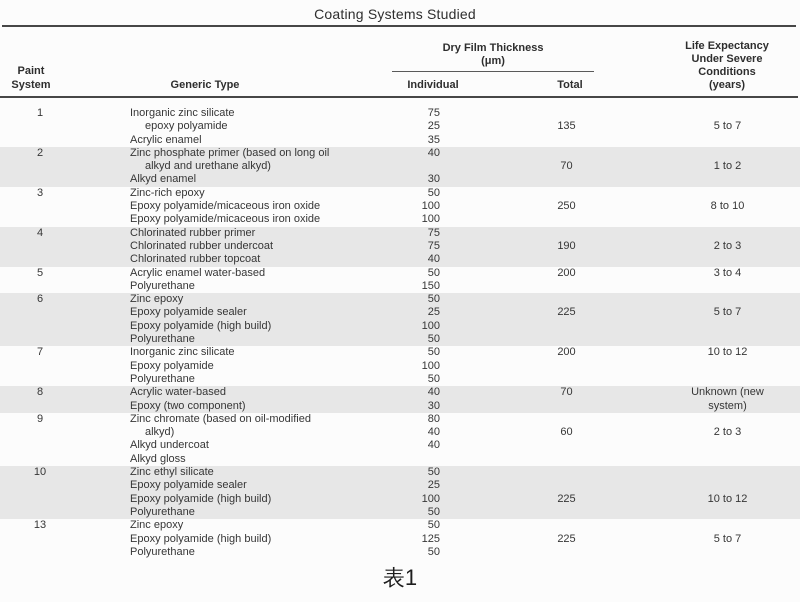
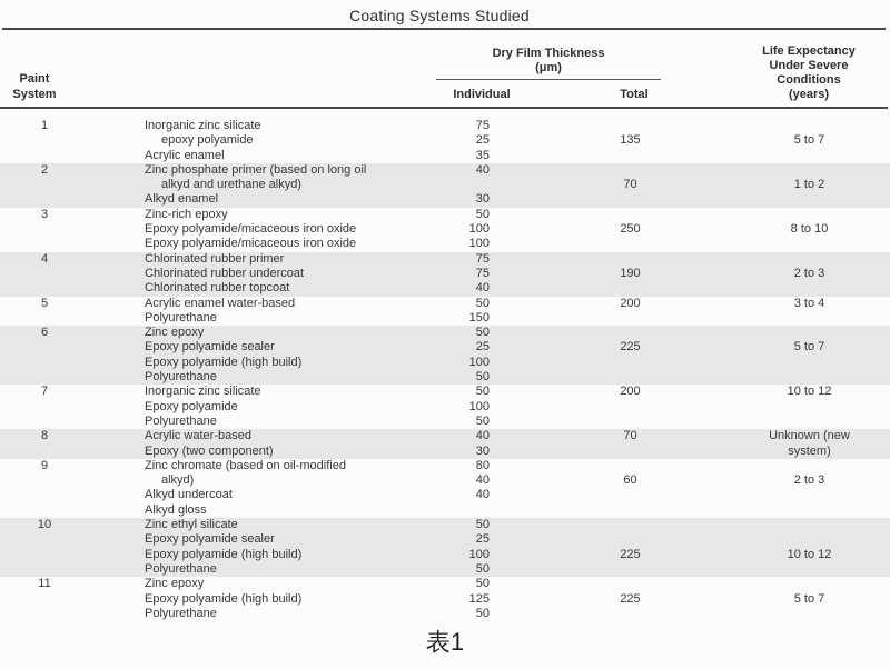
  Coating Systems Studied
  Paint
  System
- Generic Type
  Dry Film Thickness
  (μm)
  Individual
  Total
  Life Expectancy
  Under Severe
  Conditions
  (years)
  1
  Inorganic zinc silicate
  75
  epoxy polyamide
  25
  135
  5 to 7
  Acrylic enamel
  35
  2
  Zinc phosphate primer (based on long oil
  40
  alkyd and urethane alkyd)
  70
  1 to 2
  Alkyd enamel
  30
  3
  Zinc-rich epoxy
  50
  Epoxy polyamide/micaceous iron oxide
  100
  250
  8 to 10
  Epoxy polyamide/micaceous iron oxide
  100
  4
  Chlorinated rubber primer
  75
  Chlorinated rubber undercoat
  75
  190
  2 to 3
  Chlorinated rubber topcoat
  40
  5
  Acrylic enamel water-based
  50
  200
  3 to 4
  Polyurethane
  150
  6
  Zinc epoxy
  50
  Epoxy polyamide sealer
  25
  225
  5 to 7
  Epoxy polyamide (high build)
  100
  Polyurethane
  50
  7
  Inorganic zinc silicate
  50
  200
  10 to 12
  Epoxy polyamide
  100
  Polyurethane
  50
  8
  Acrylic water-based
  40
  70
  Unknown (new
  Epoxy (two component)
  30
  system)
  9
  Zinc chromate (based on oil-modified
  80
  alkyd)
  40
  60
  2 to 3
  Alkyd undercoat
  40
  Alkyd gloss
  10
  Zinc ethyl silicate
  50
  Epoxy polyamide sealer
  25
  Epoxy polyamide (high build)
  100
  225
  10 to 12
  Polyurethane
  50
- 13
+ 11
  Zinc epoxy
  50
  Epoxy polyamide (high build)
  125
  225
  5 to 7
  Polyurethane
  50
  表1
